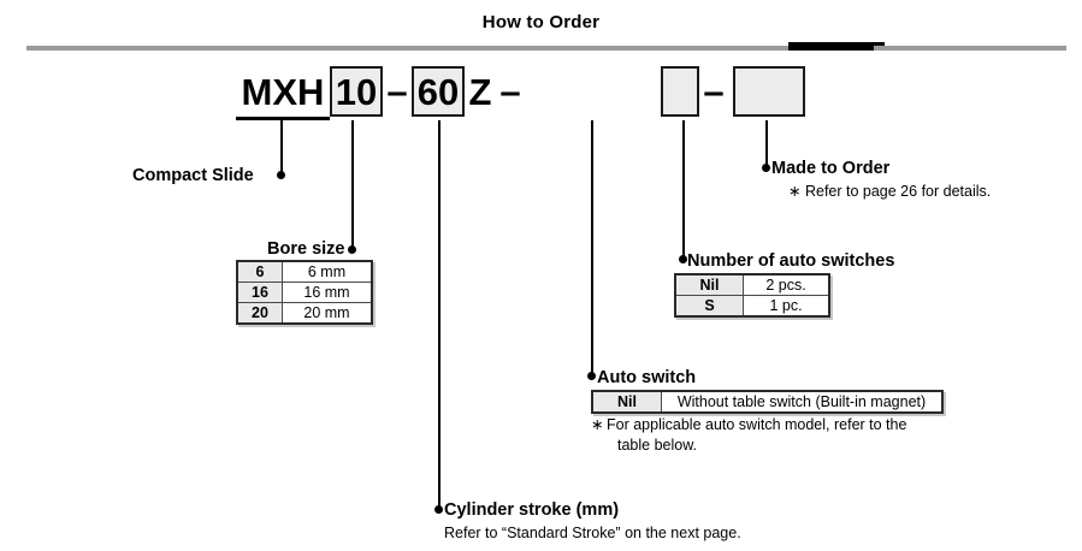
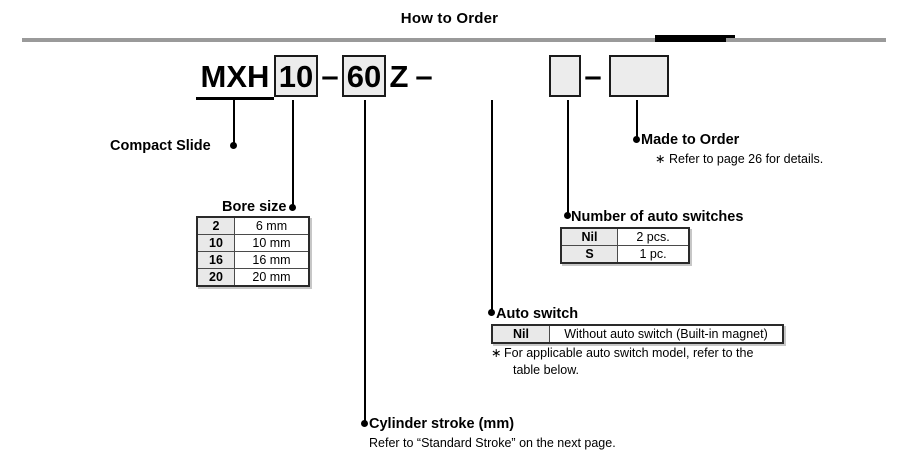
  How to Order
  MXH
  10
  –
  60
  Z
  –
  –
  Compact Slide
  Made to Order
  ∗ Refer to page 26 for details.
  Bore size
- 6	6 mm
+ 2	6 mm
+ 10	10 mm
  16	16 mm
  20	20 mm
  Number of auto switches
  Nil	2 pcs.
  S	1 pc.
  Auto switch
- Nil	Without table switch (Built-in magnet)
+ Nil	Without auto switch (Built-in magnet)
  ∗
  For applicable auto switch model, refer to the
  table below.
  Cylinder stroke (mm)
  Refer to “Standard Stroke” on the next page.
